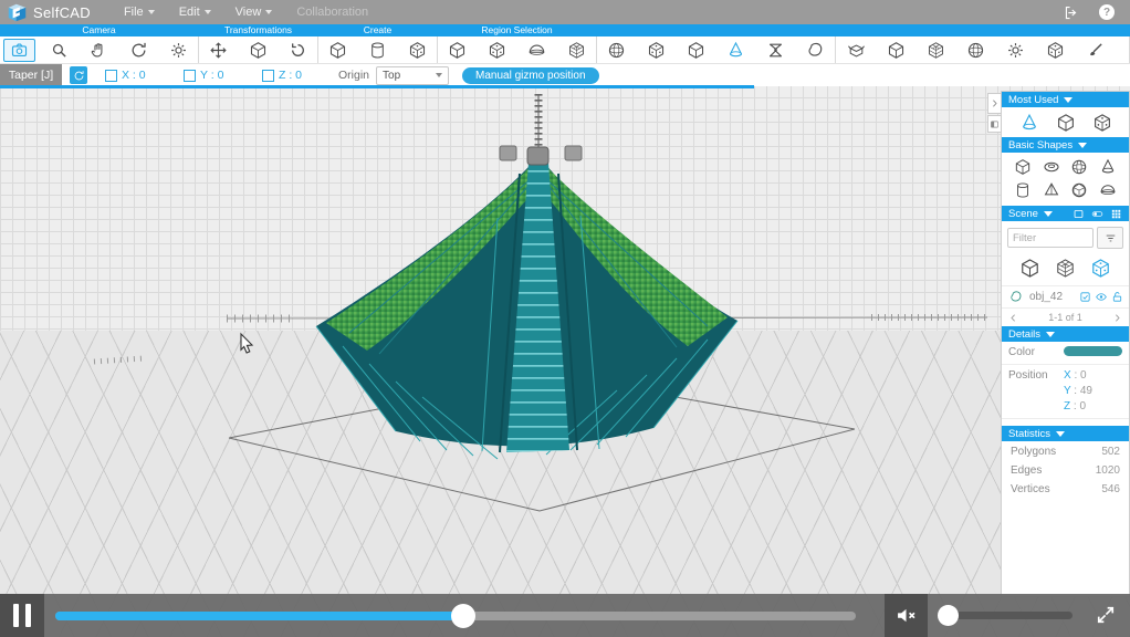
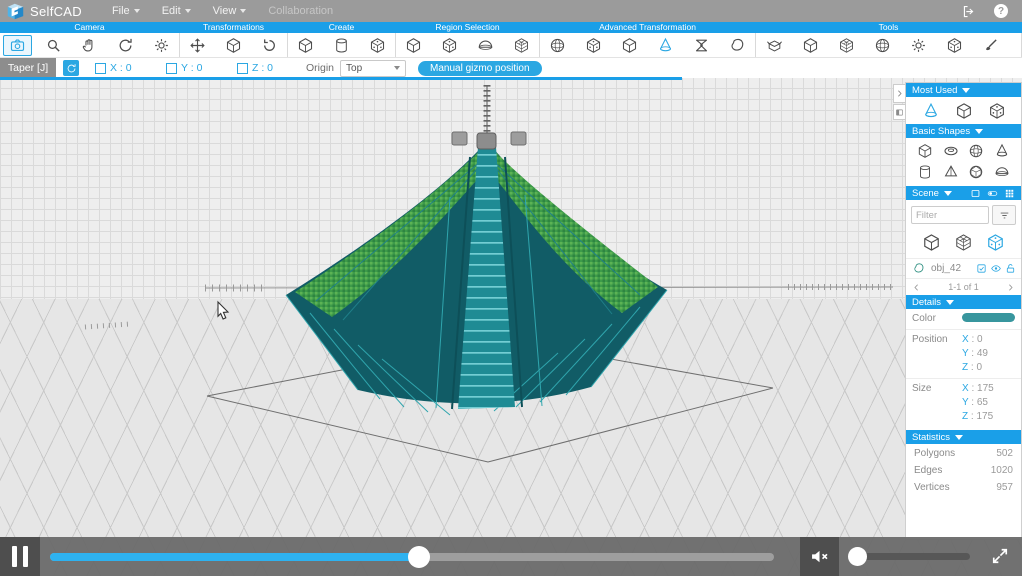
  SelfCAD
  File
  Edit
  View
  Collaboration
  ?
  Camera
  Transformations
  Create
  Region Selection
+ Advanced Transformation
+ Tools
  Taper [J]
  X : 0
  Y : 0
  Z : 0
  Origin
  Top
  Manual gizmo position
  Most Used
  Basic Shapes
  Scene
  Filter
  obj_42
  1-1 of 1
  Details
  Color
  Position
  X : 0
  Y : 49
  Z : 0
+ Size
+ X : 175
+ Y : 65
+ Z : 175
  Statistics
  Polygons
  502
  Edges
  1020
  Vertices
- 546
+ 957
